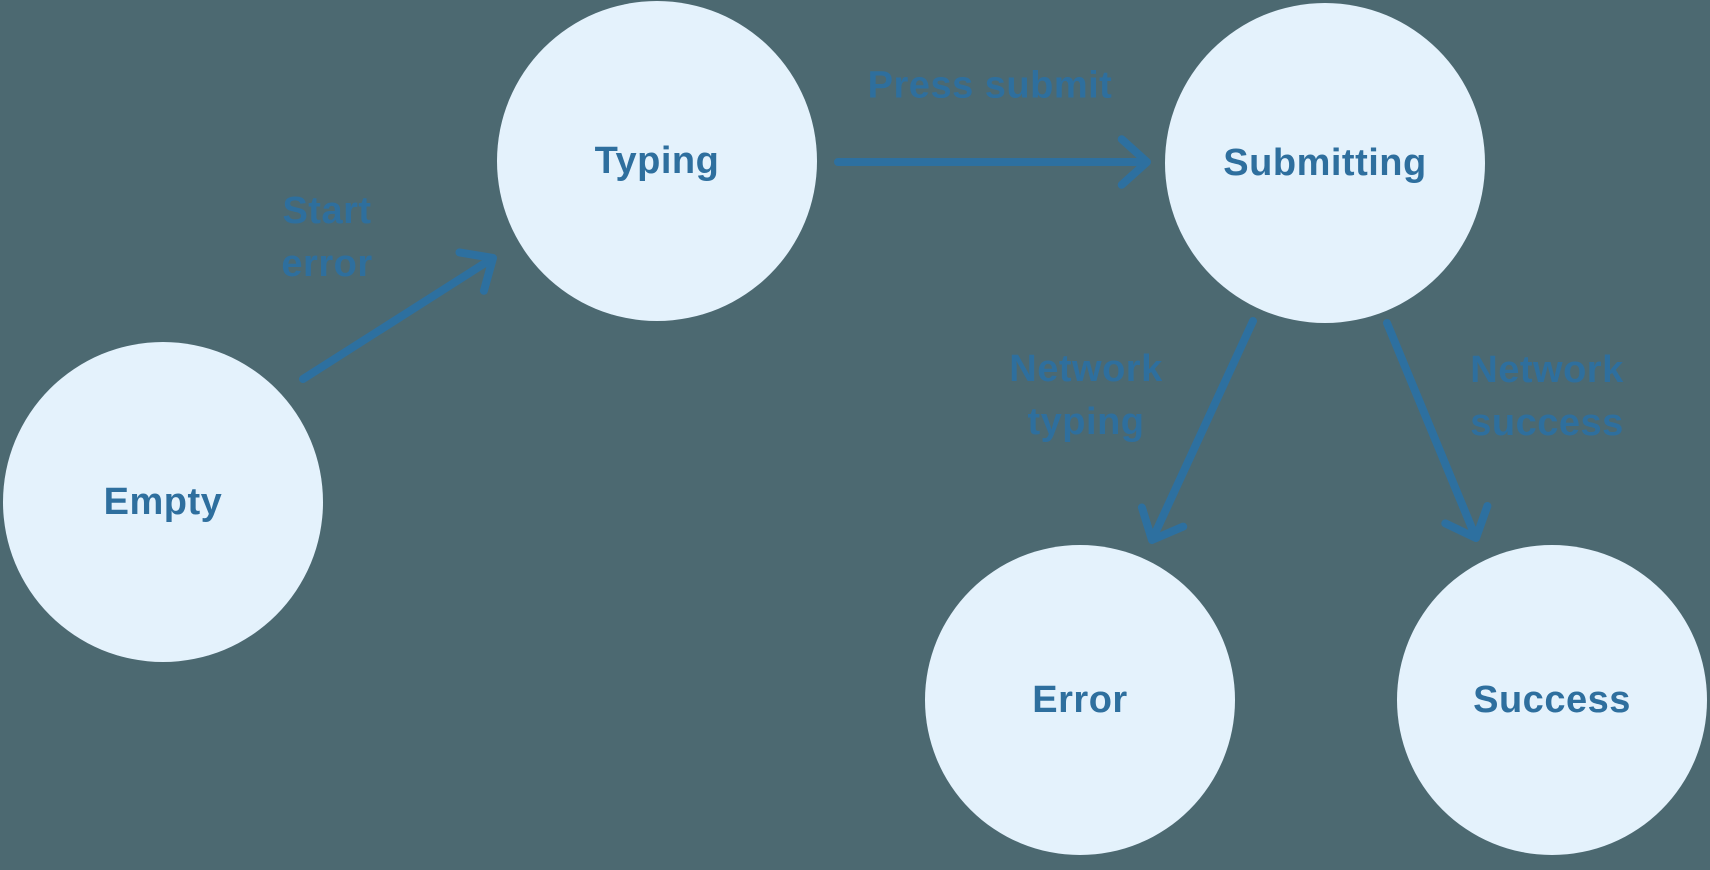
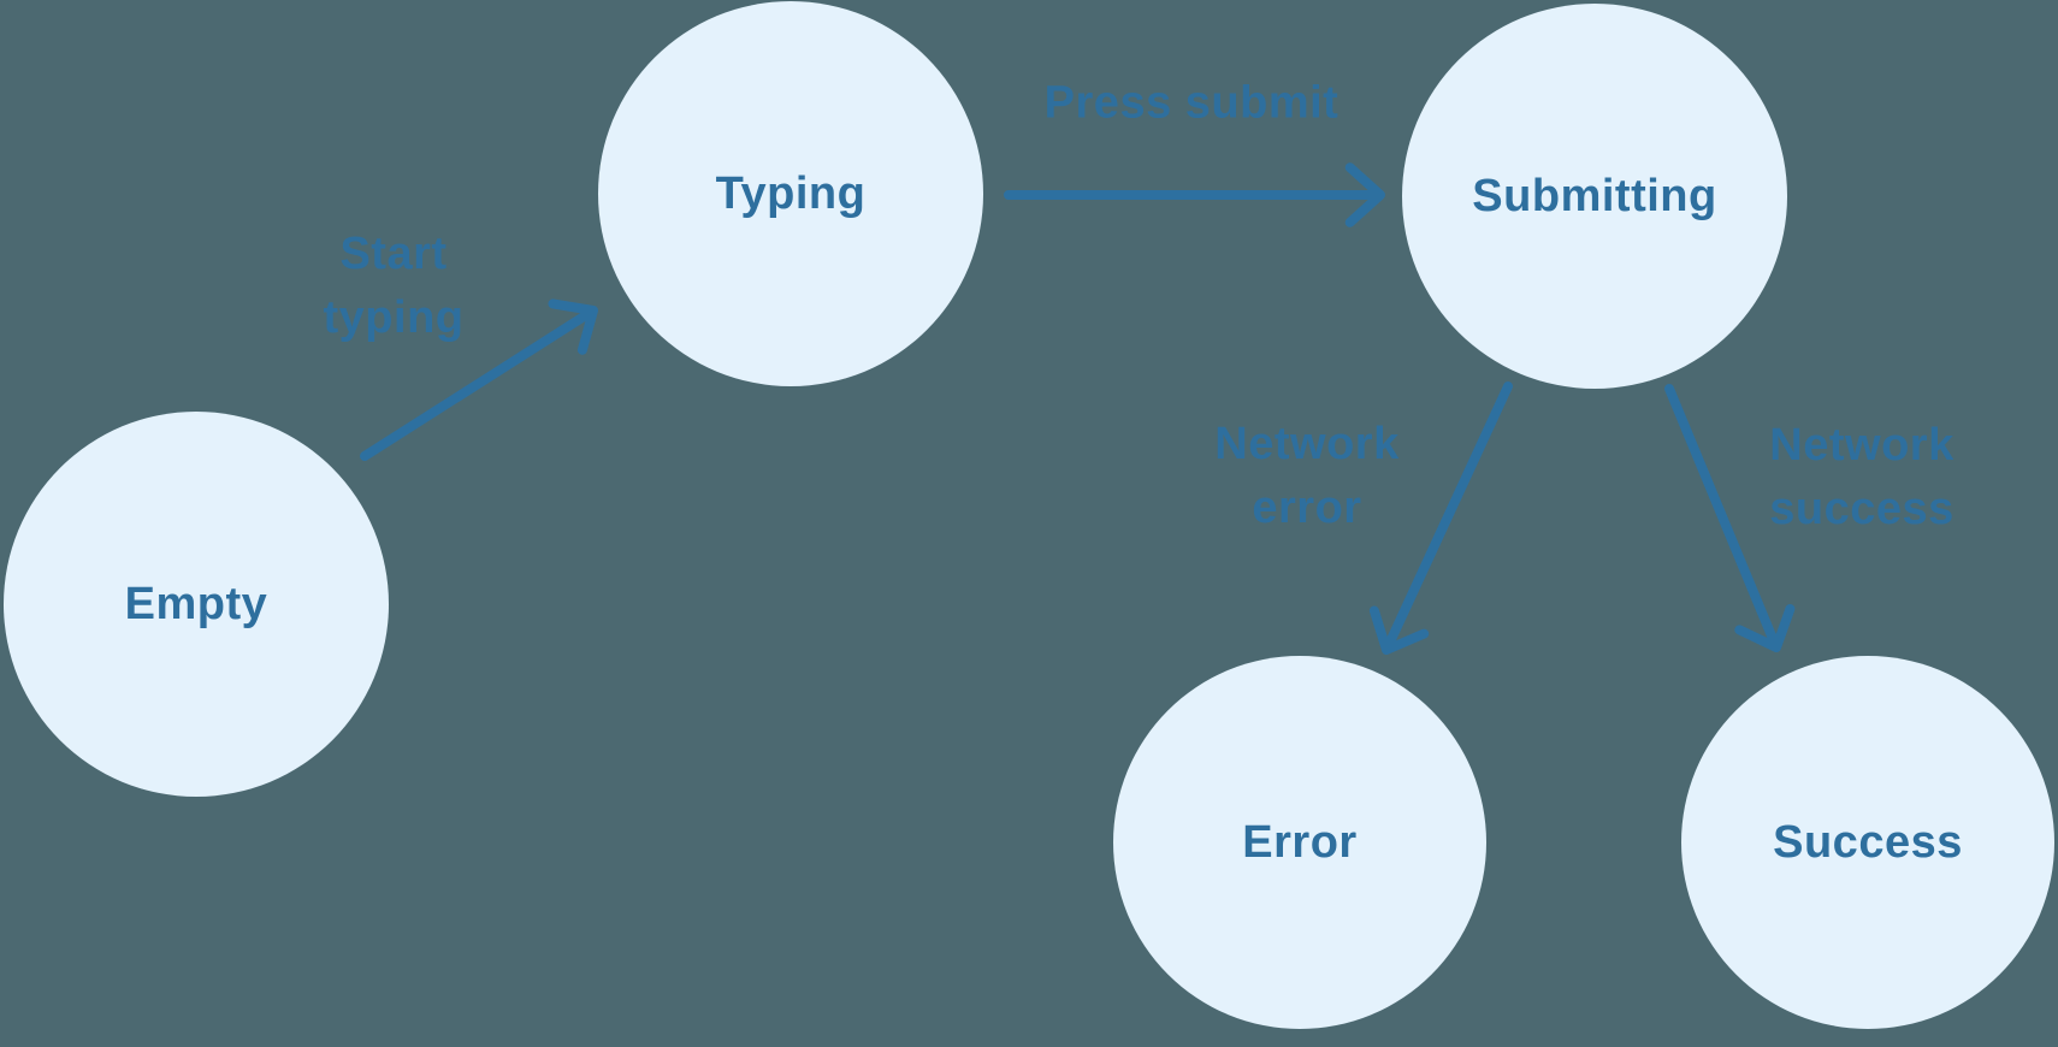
  Empty
  Typing
  Submitting
  Error
  Success
  Start
- error
+ typing
  Press submit
  Network
- typing
+ error
  Network
  success
